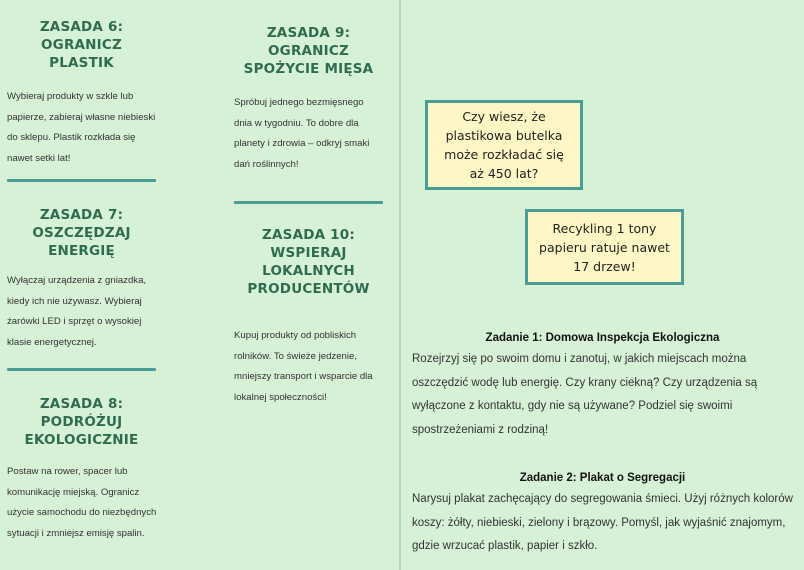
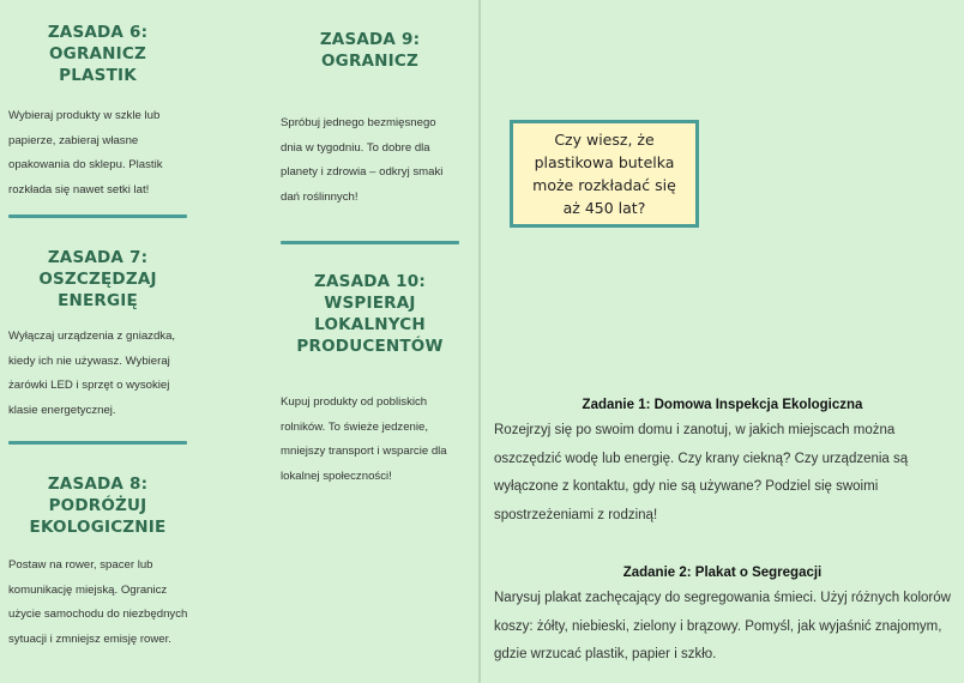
  ZASADA 6:
  OGRANICZ
  PLASTIK
- Wybieraj produkty w szkle lub papierze, zabieraj własne niebieski do sklepu. Plastik rozkłada się nawet setki lat!
+ Wybieraj produkty w szkle lub papierze, zabieraj własne opakowania do sklepu. Plastik rozkłada się nawet setki lat!
  ZASADA 7:
  OSZCZĘDZAJ
  ENERGIĘ
  Wyłączaj urządzenia z gniazdka, kiedy ich nie używasz. Wybieraj żarówki LED i sprzęt o wysokiej klasie energetycznej.
  ZASADA 8:
  PODRÓŻUJ
  EKOLOGICZNIE
- Postaw na rower, spacer lub komunikację miejską. Ogranicz użycie samochodu do niezbędnych sytuacji i zmniejsz emisję spalin.
+ Postaw na rower, spacer lub komunikację miejską. Ogranicz użycie samochodu do niezbędnych sytuacji i zmniejsz emisję rower.
  ZASADA 9:
  OGRANICZ
- SPOŻYCIE MIĘSA
  Spróbuj jednego bezmięsnego dnia w tygodniu. To dobre dla planety i zdrowia – odkryj smaki dań roślinnych!
  ZASADA 10:
  WSPIERAJ
  LOKALNYCH
  PRODUCENTÓW
  Kupuj produkty od pobliskich rolników. To świeże jedzenie, mniejszy transport i wsparcie dla lokalnej społeczności!
  Czy wiesz, że plastikowa butelka może rozkładać się aż 450 lat?
- Recykling 1 tony papieru ratuje nawet 17 drzew!
  Zadanie 1: Domowa Inspekcja Ekologiczna
  Rozejrzyj się po swoim domu i zanotuj, w jakich miejscach można oszczędzić wodę lub energię. Czy krany ciekną? Czy urządzenia są wyłączone z kontaktu, gdy nie są używane? Podziel się swoimi spostrzeżeniami z rodziną!
  Zadanie 2: Plakat o Segregacji
  Narysuj plakat zachęcający do segregowania śmieci. Użyj różnych kolorów koszy: żółty, niebieski, zielony i brązowy. Pomyśl, jak wyjaśnić znajomym, gdzie wrzucać plastik, papier i szkło.
